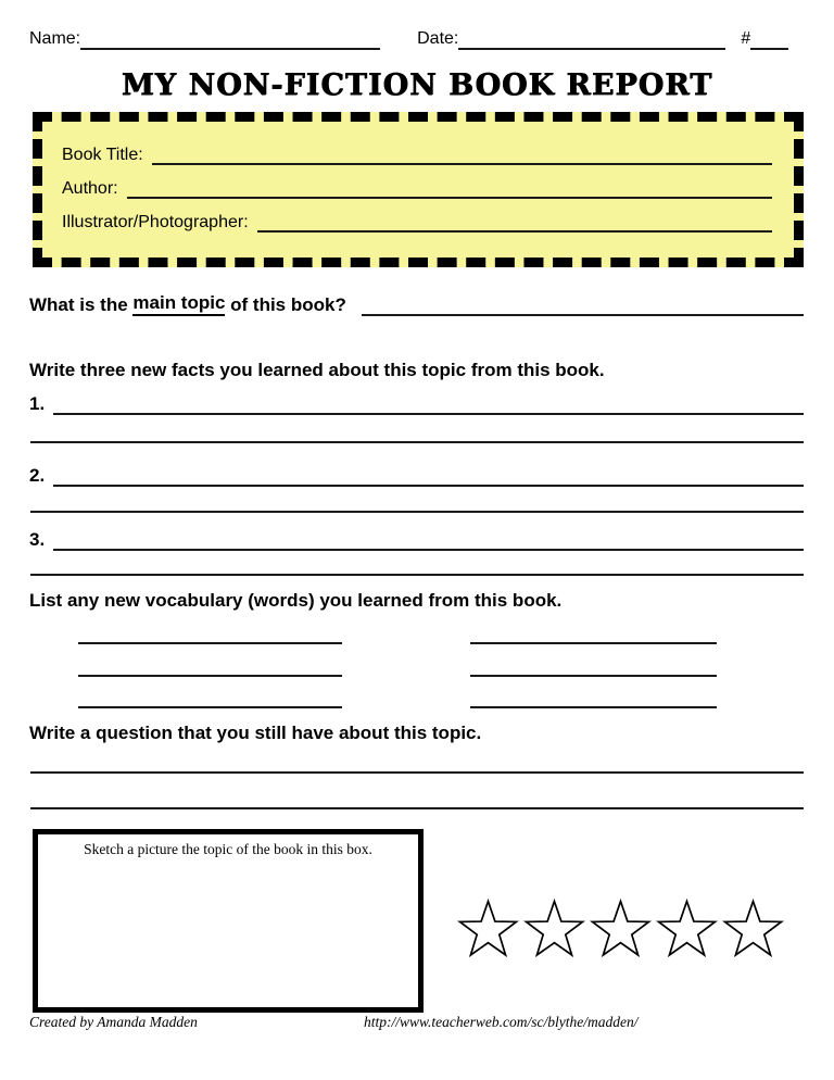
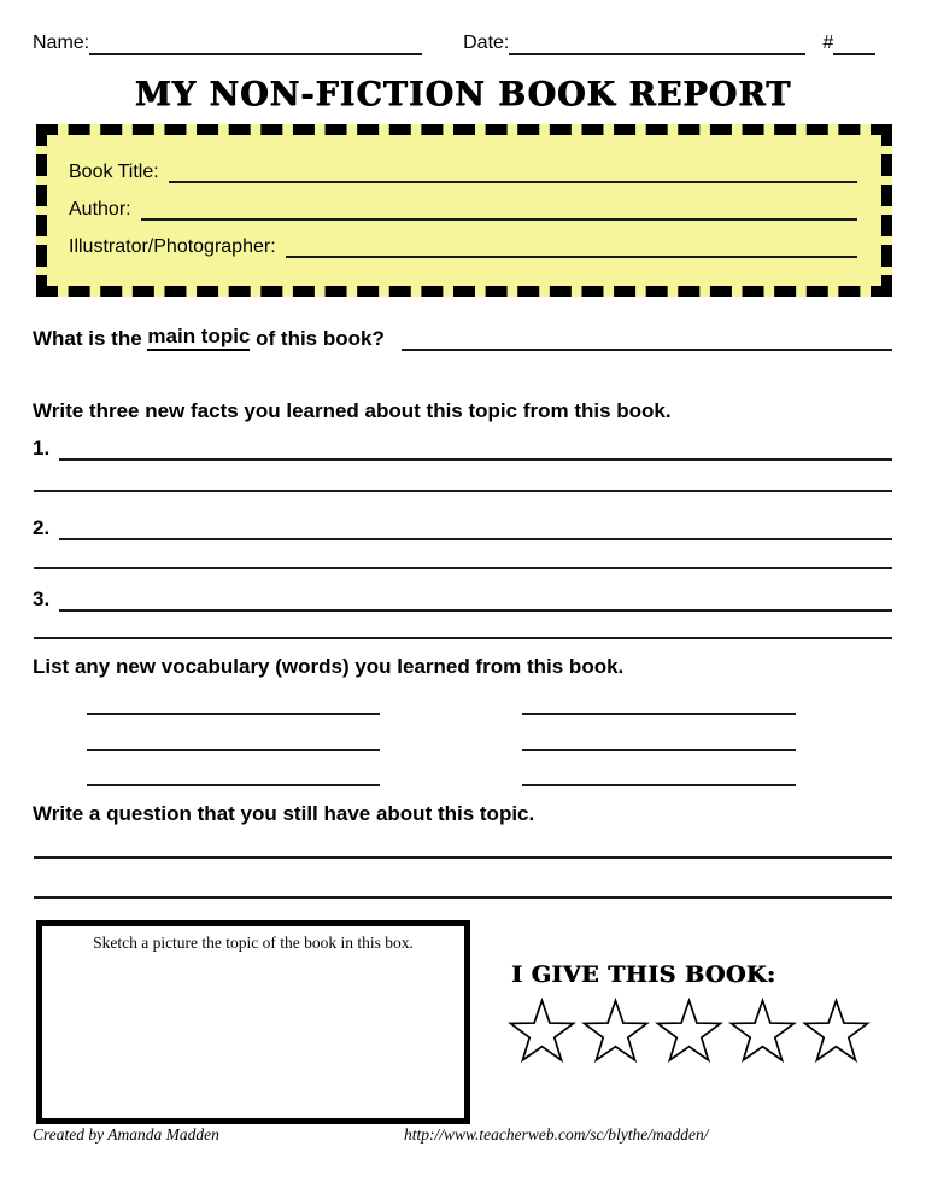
  Name:
  Date:
  #
  MY NON-FICTION BOOK REPORT
  Book Title:
  Author:
  Illustrator/Photographer:
  What is the
  main topic
  of this book?
  Write three new facts you learned about this topic from this book.
  1.
  2.
  3.
  List any new vocabulary (words) you learned from this book.
  Write a question that you still have about this topic.
  Sketch a picture the topic of the book in this box.
+ I GIVE THIS BOOK:
  Created by Amanda Madden
  http://www.teacherweb.com/sc/blythe/madden/
